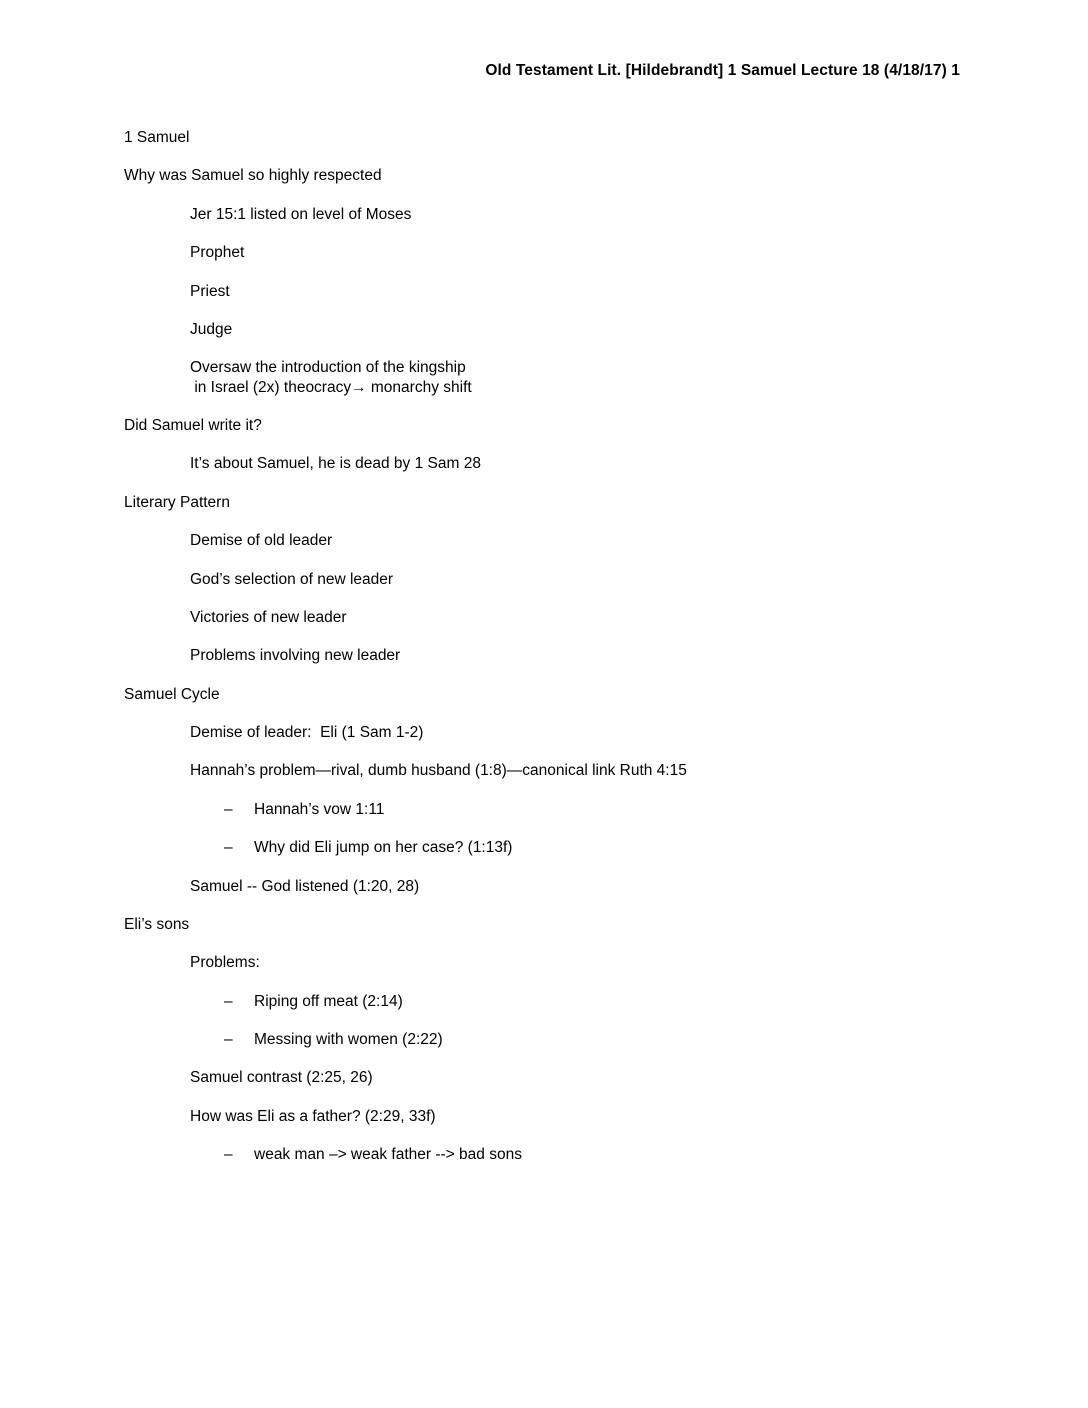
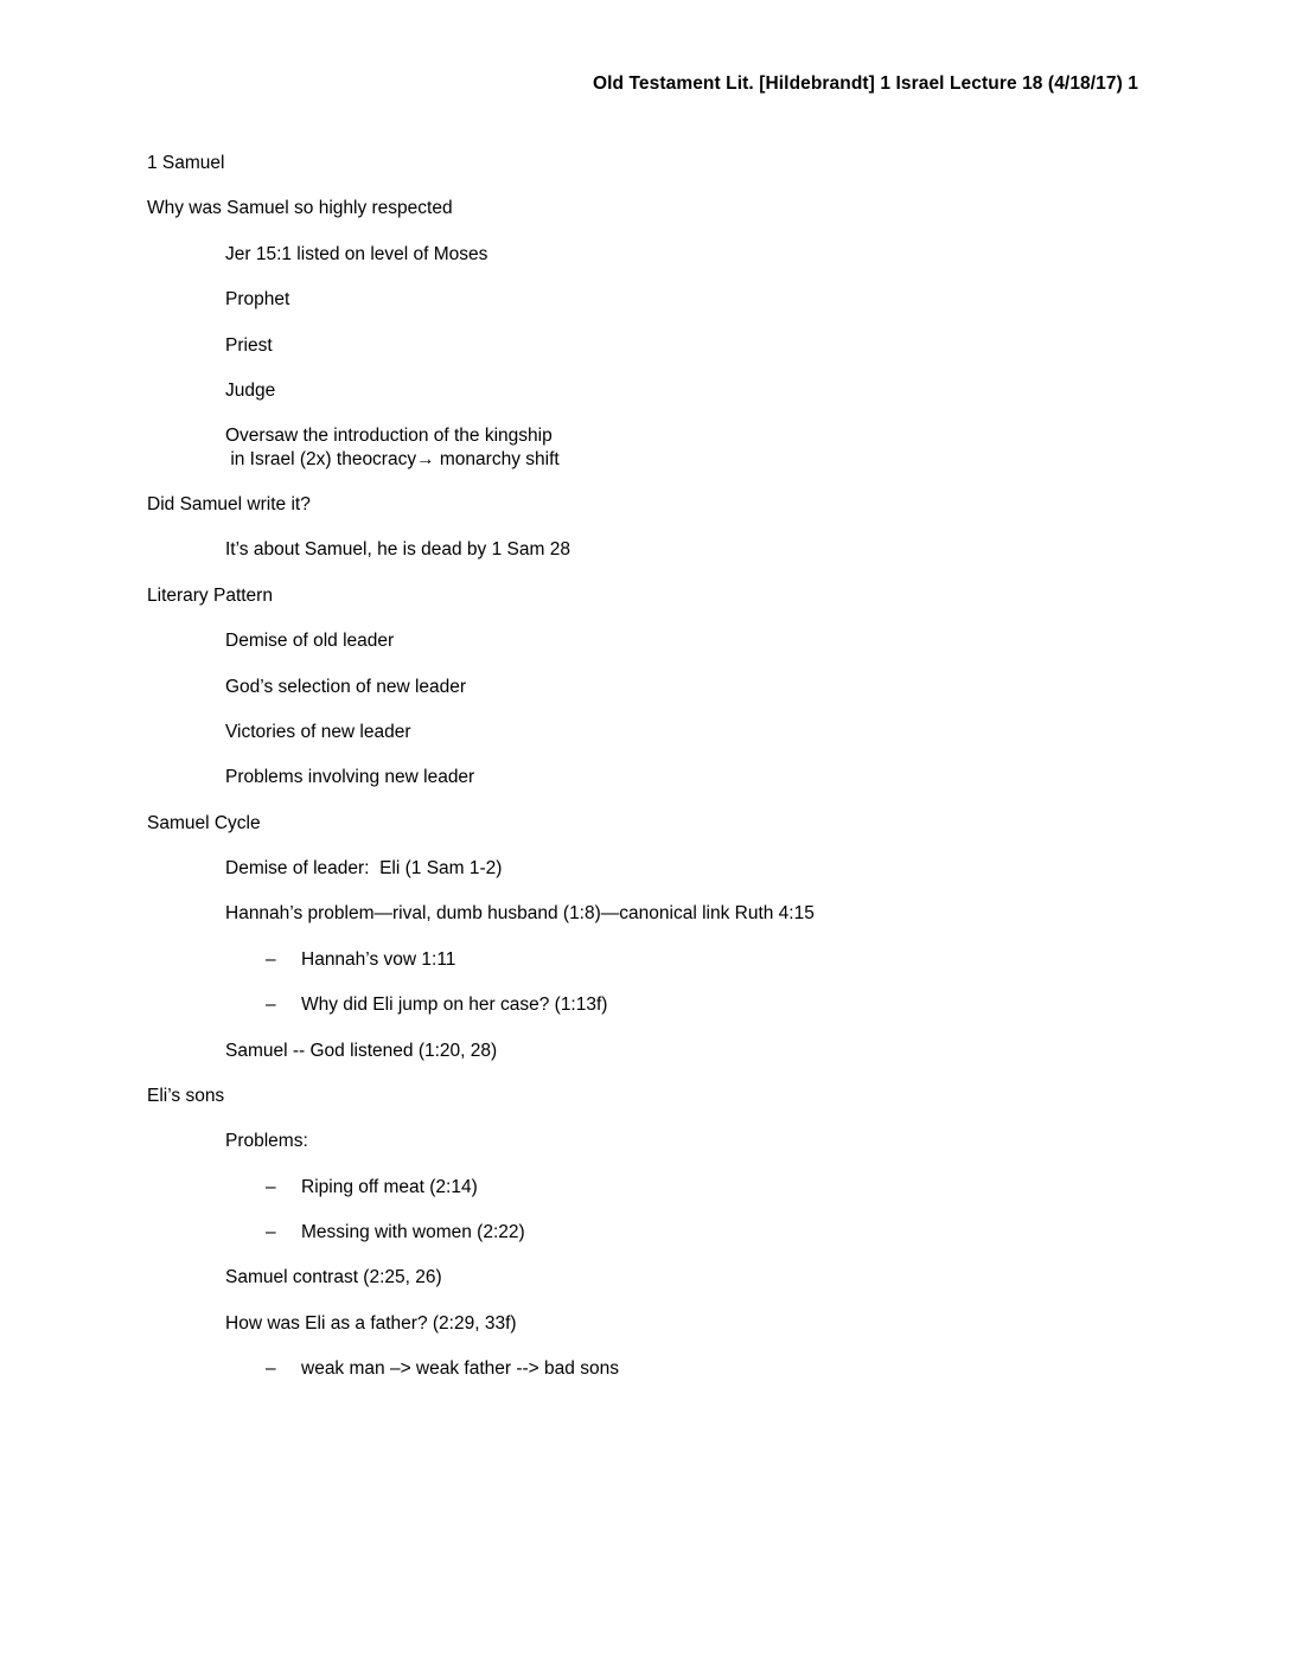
- Old Testament Lit. [Hildebrandt] 1 Samuel Lecture 18 (4/18/17) 1
+ Old Testament Lit. [Hildebrandt] 1 Israel Lecture 18 (4/18/17) 1
  1 Samuel
  Why was Samuel so highly respected
  Jer 15:1 listed on level of Moses
  Prophet
  Priest
  Judge
  Oversaw the introduction of the kingship
  in Israel (2x) theocracy→ monarchy shift
  Did Samuel write it?
  It’s about Samuel, he is dead by 1 Sam 28
  Literary Pattern
  Demise of old leader
  God’s selection of new leader
  Victories of new leader
  Problems involving new leader
  Samuel Cycle
  Demise of leader: Eli (1 Sam 1-2)
  Hannah’s problem—rival, dumb husband (1:8)—canonical link Ruth 4:15
  –
  Hannah’s vow 1:11
  –
  Why did Eli jump on her case? (1:13f)
  Samuel -- God listened (1:20, 28)
  Eli’s sons
  Problems:
  –
  Riping off meat (2:14)
  –
  Messing with women (2:22)
  Samuel contrast (2:25, 26)
  How was Eli as a father? (2:29, 33f)
  –
  weak man –> weak father --> bad sons
